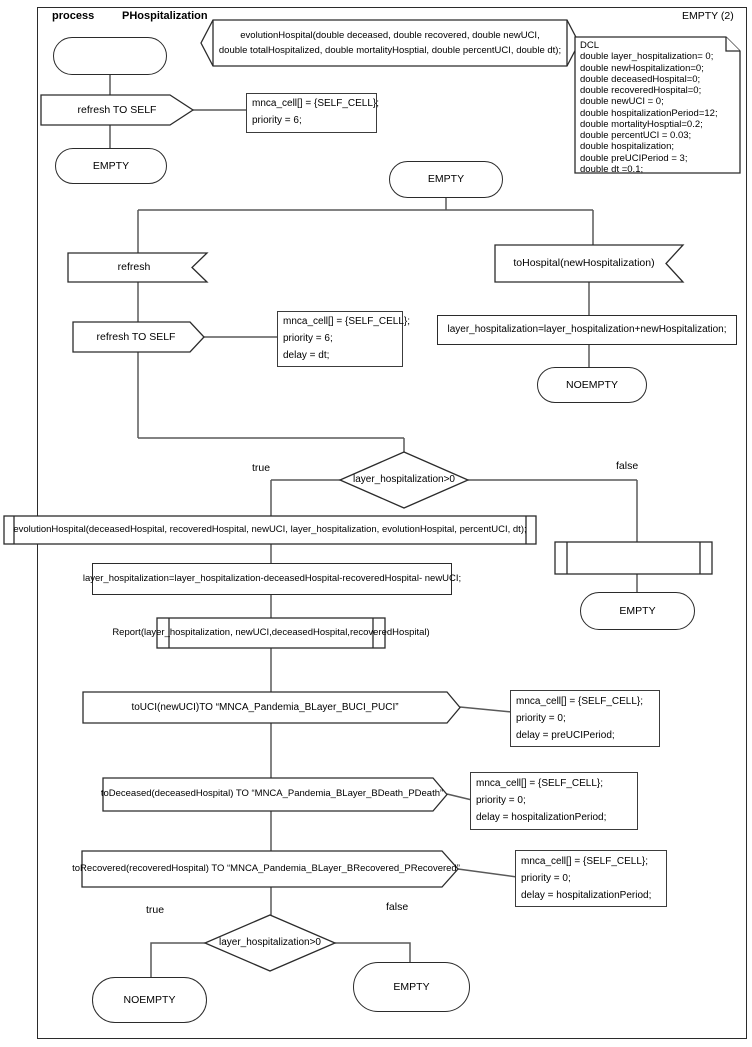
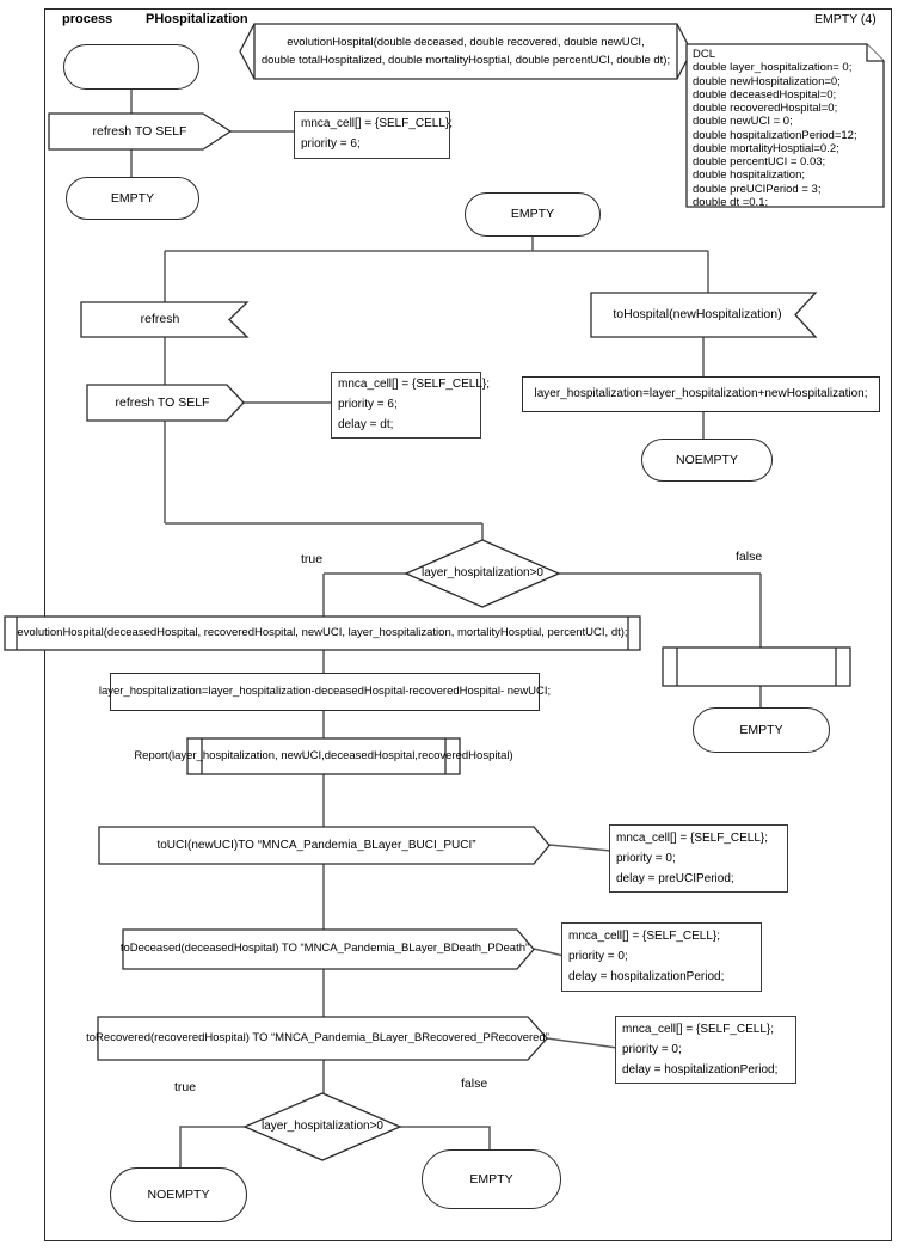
  process
  PHospitalization
- EMPTY (2)
+ EMPTY (4)
  evolutionHospital(double deceased, double recovered, double newUCI,
  double totalHospitalized, double mortalityHosptial, double percentUCI, double dt);
  DCL
  double layer_hospitalization= 0;
  double newHospitalization=0;
  double deceasedHospital=0;
  double recoveredHospital=0;
  double newUCI = 0;
  double hospitalizationPeriod=12;
  double mortalityHosptial=0.2;
  double percentUCI = 0.03;
  double hospitalization;
  double preUCIPeriod = 3;
  double dt =0.1;
  refresh TO SELF
  mnca_cell[] = {SELF_CELL};
  priority = 6;
  EMPTY
  EMPTY
  refresh
  refresh TO SELF
  mnca_cell[] = {SELF_CELL};
  priority = 6;
  delay = dt;
  toHospital(newHospitalization)
  layer_hospitalization=layer_hospitalization+newHospitalization;
  NOEMPTY
  layer_hospitalization>0
  true
  false
- evolutionHospital(deceasedHospital, recoveredHospital, newUCI, layer_hospitalization, evolutionHospital, percentUCI, dt);
+ evolutionHospital(deceasedHospital, recoveredHospital, newUCI, layer_hospitalization, mortalityHosptial, percentUCI, dt);
  layer_hospitalization=layer_hospitalization-deceasedHospital-recoveredHospital- newUCI;
  Report(layer_hospitalization, newUCI,deceasedHospital,recoveredHospital)
  EMPTY
  toUCI(newUCI)TO “MNCA_Pandemia_BLayer_BUCI_PUCI”
  mnca_cell[] = {SELF_CELL};
  priority = 0;
  delay = preUCIPeriod;
  toDeceased(deceasedHospital) TO “MNCA_Pandemia_BLayer_BDeath_PDeath”
  mnca_cell[] = {SELF_CELL};
  priority = 0;
  delay = hospitalizationPeriod;
  toRecovered(recoveredHospital) TO “MNCA_Pandemia_BLayer_BRecovered_PRecovered”
  mnca_cell[] = {SELF_CELL};
  priority = 0;
  delay = hospitalizationPeriod;
  layer_hospitalization>0
  true
  false
  NOEMPTY
  EMPTY
